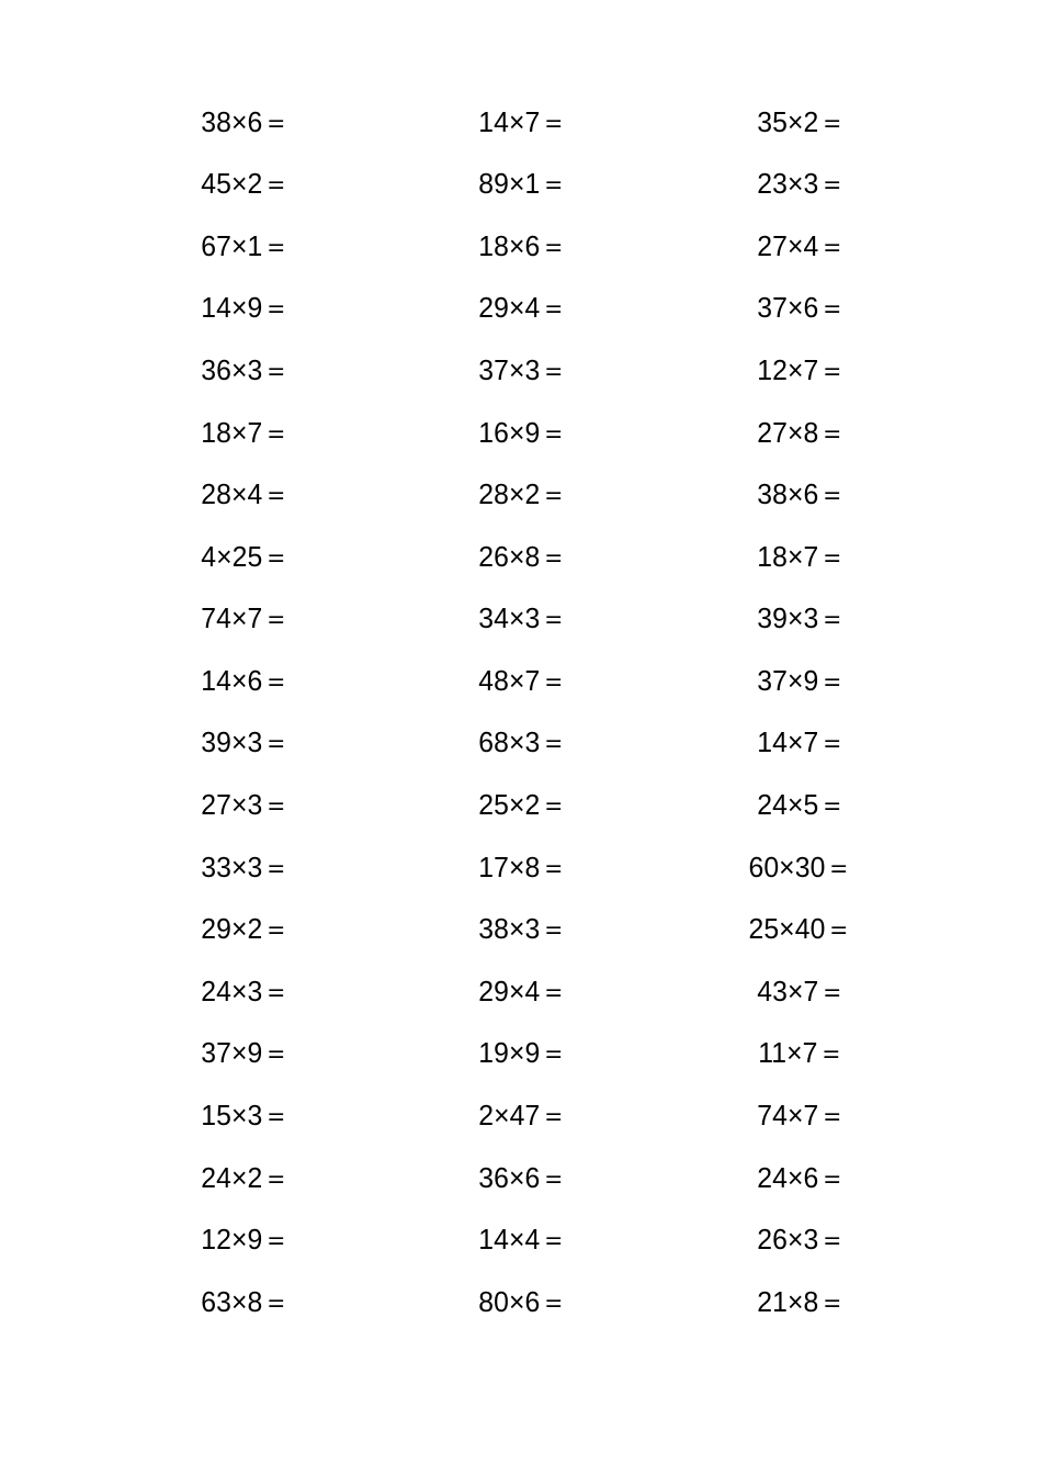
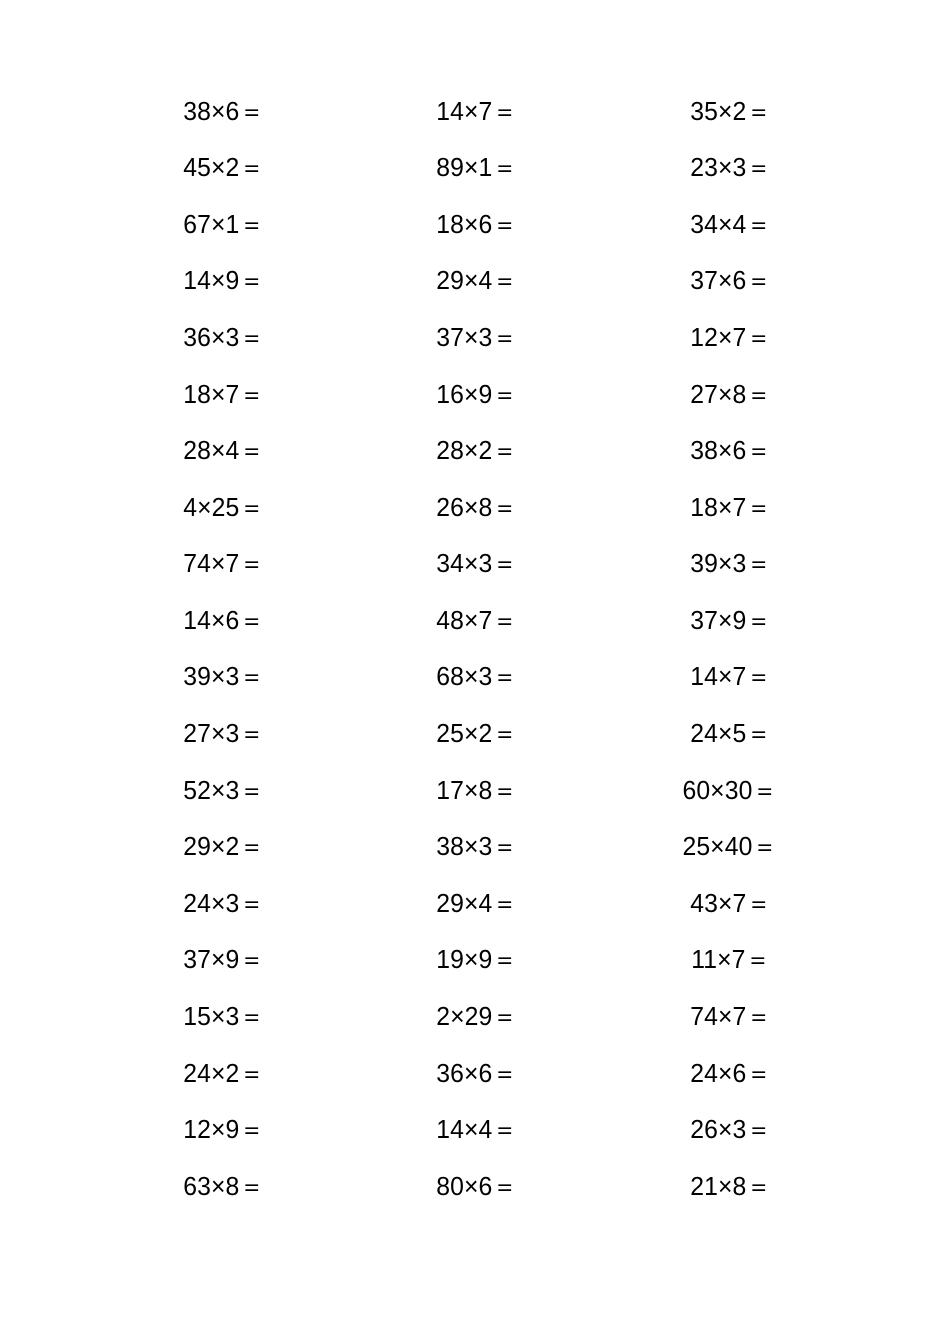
  38×6＝
  14×7＝
  35×2＝
  45×2＝
  89×1＝
  23×3＝
  67×1＝
  18×6＝
- 27×4＝
+ 34×4＝
  14×9＝
  29×4＝
  37×6＝
  36×3＝
  37×3＝
  12×7＝
  18×7＝
  16×9＝
  27×8＝
  28×4＝
  28×2＝
  38×6＝
  4×25＝
  26×8＝
  18×7＝
  74×7＝
  34×3＝
  39×3＝
  14×6＝
  48×7＝
  37×9＝
  39×3＝
  68×3＝
  14×7＝
  27×3＝
  25×2＝
  24×5＝
- 33×3＝
+ 52×3＝
  17×8＝
  60×30＝
  29×2＝
  38×3＝
  25×40＝
  24×3＝
  29×4＝
  43×7＝
  37×9＝
  19×9＝
  11×7＝
  15×3＝
- 2×47＝
+ 2×29＝
  74×7＝
  24×2＝
  36×6＝
  24×6＝
  12×9＝
  14×4＝
  26×3＝
  63×8＝
  80×6＝
  21×8＝
